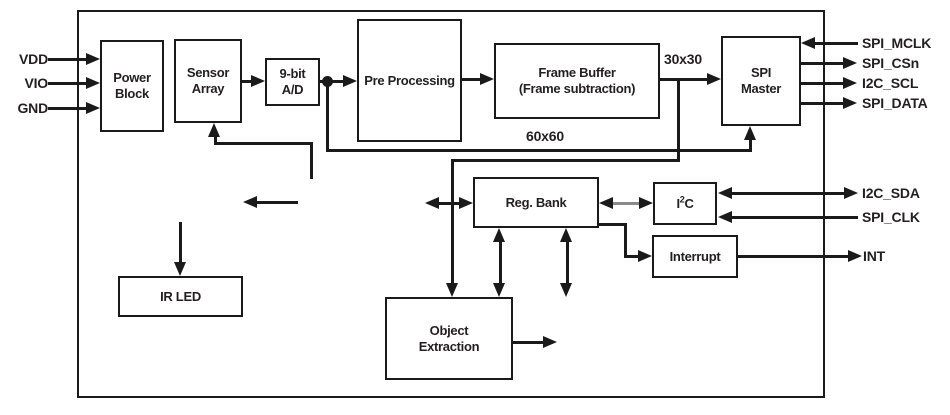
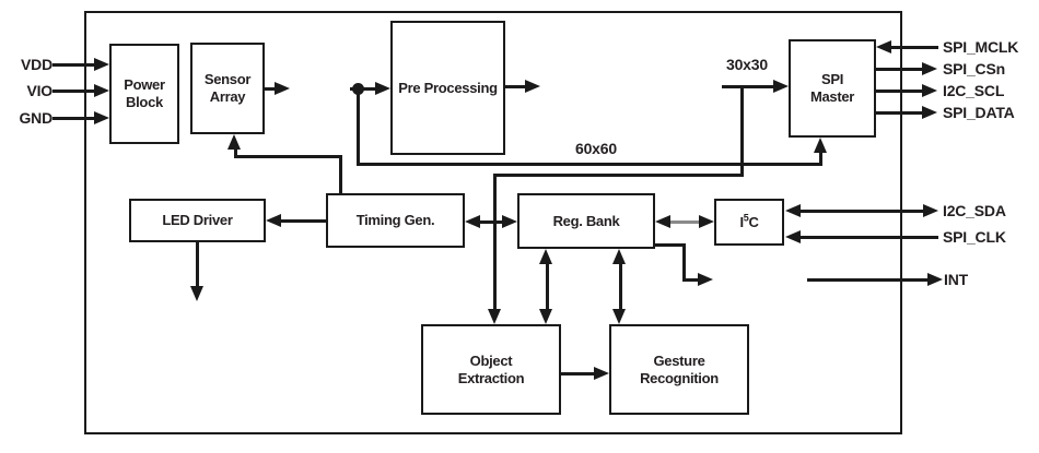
  Power
  Block
  Sensor
  Array
- 9-bit
- A/D
  Pre Processing
- Frame Buffer
- (Frame subtraction)
  SPI
  Master
+ LED Driver
+ Timing Gen.
  Reg. Bank
- I2C
+ I5C
- Interrupt
- IR LED
  Object
  Extraction
+ Gesture
+ Recognition
  VDD
  VIO
  GND
  SPI_MCLK
  SPI_CSn
  I2C_SCL
  SPI_DATA
  I2C_SDA
  SPI_CLK
  INT
  30x30
  60x60
